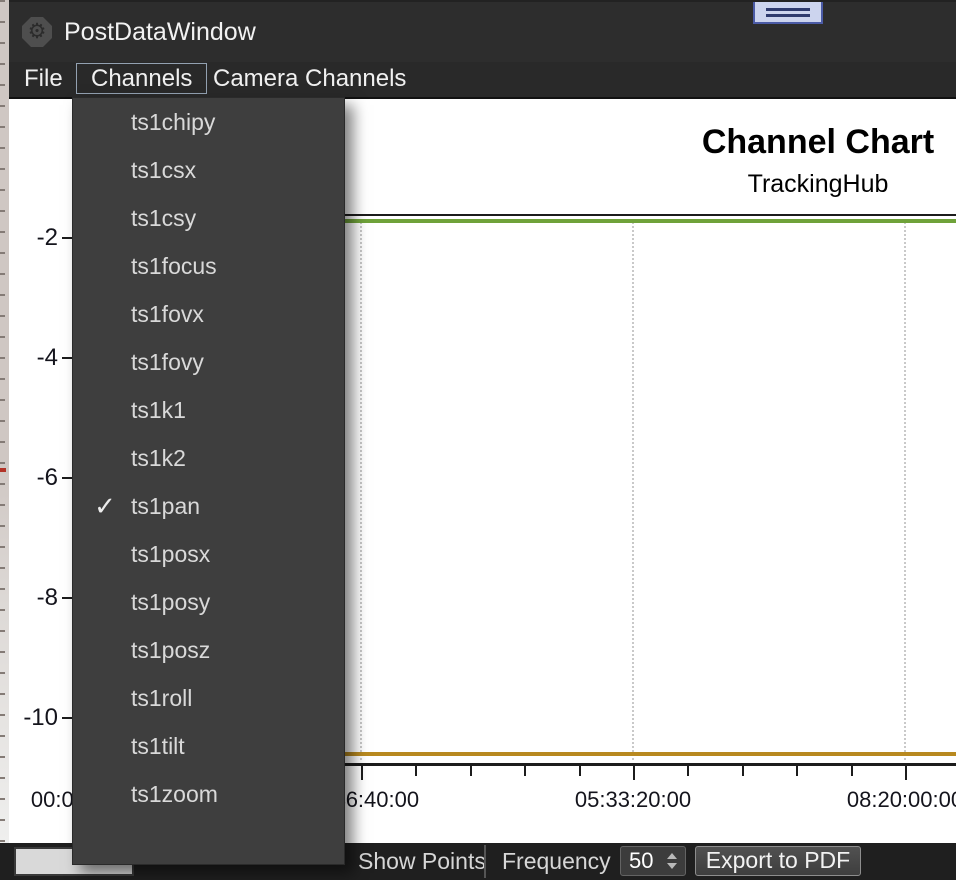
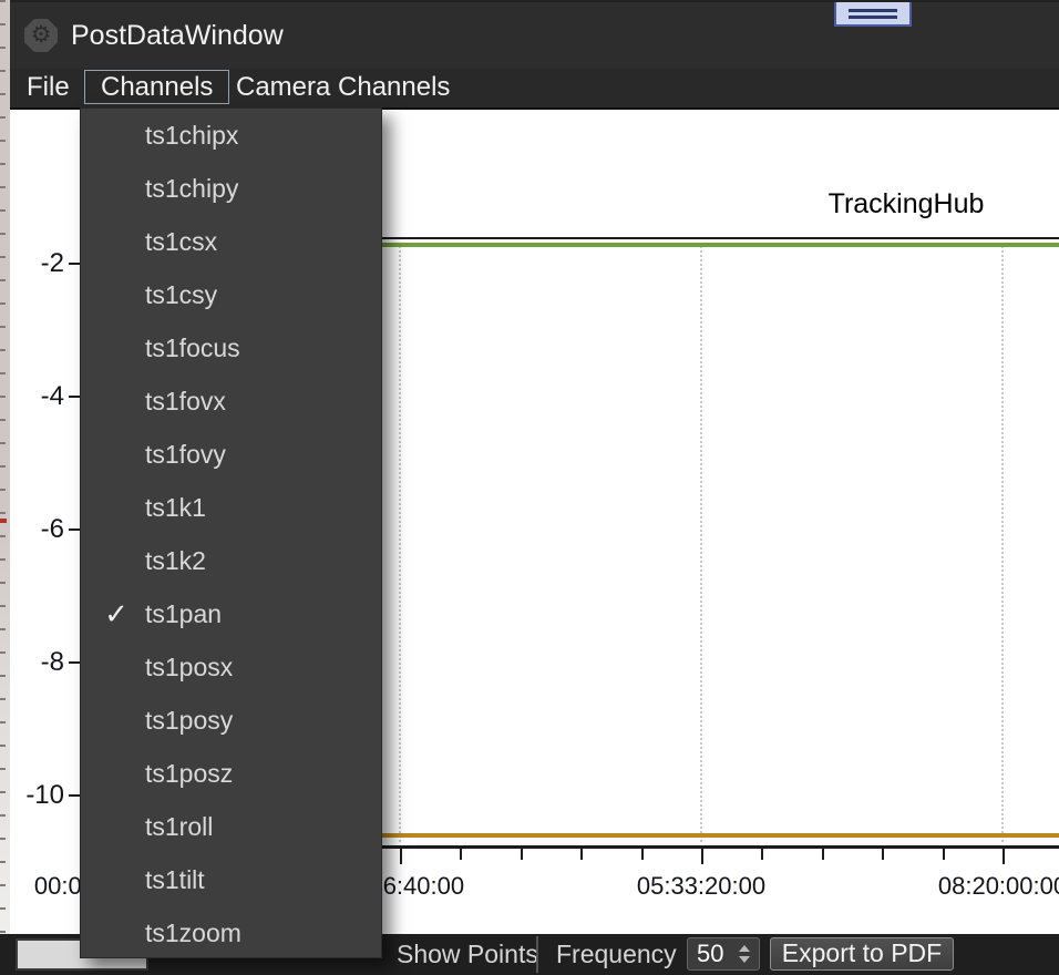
  ⚙
  PostDataWindow
  File
  Channels
  Camera Channels
- Channel Chart
  TrackingHub
  -2
  -4
  -6
  -8
  -10
  05:33:20:00
  08:20:00:0
  Show Points
  Frequency
  50
  Export to PDF
+ ts1chipx
  ts1chipy
  ts1csx
  ts1csy
  ts1focus
  ts1fovx
  ts1fovy
  ts1k1
  ts1k2
  ✓
  ts1pan
  ts1posx
  ts1posy
  ts1posz
  ts1roll
  ts1tilt
  ts1zoom
